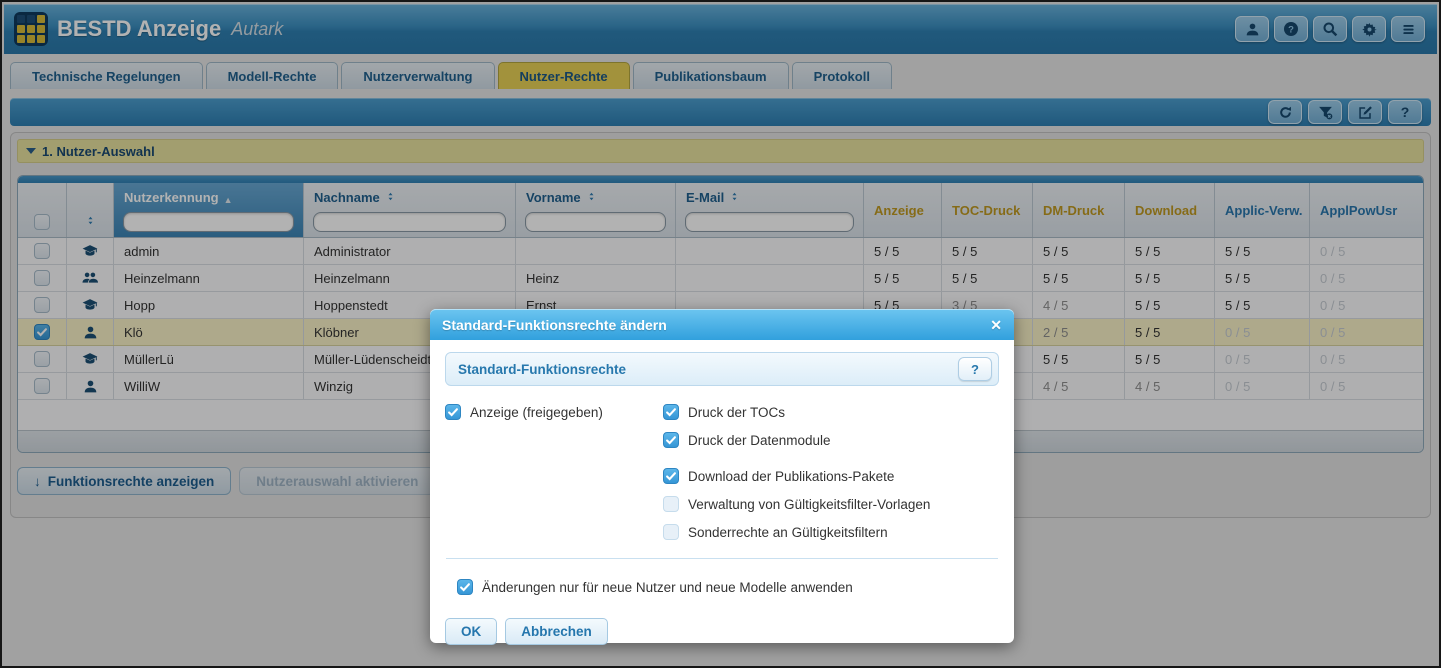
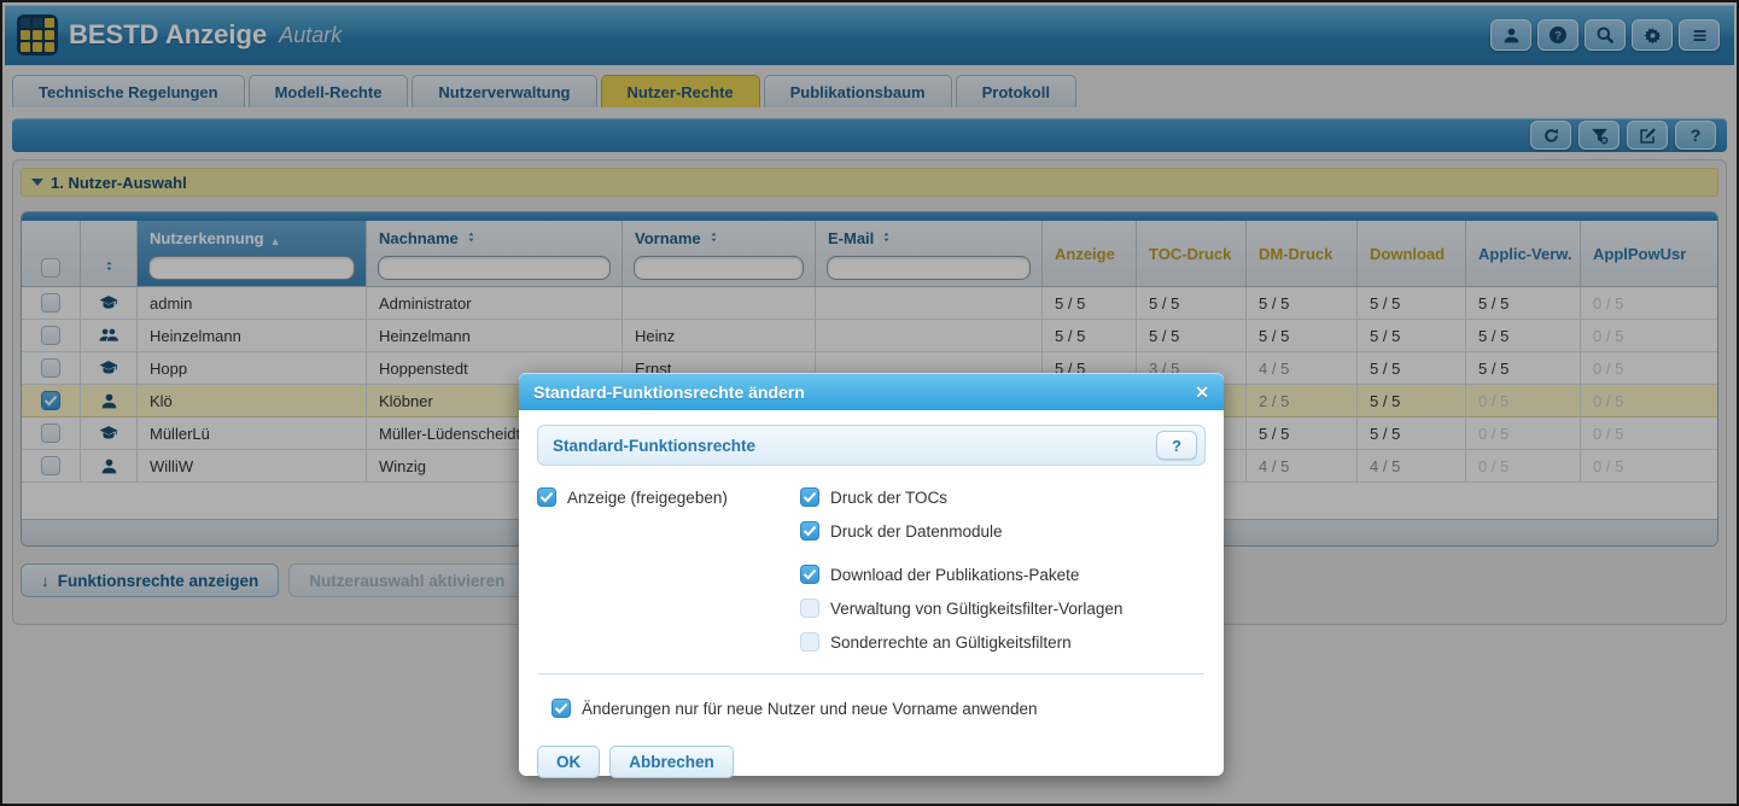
  BESTD Anzeige
  Autark
  ?
  Technische Regelungen
  Modell-Rechte
  Nutzerverwaltung
  Nutzer-Rechte
  Publikationsbaum
  Protokoll
  ?
  1. Nutzer-Auswahl
  Nutzerkennung
  ▲
  Nachname
  Vorname
  E-Mail
  Anzeige
  TOC-Druck
  DM-Druck
  Download
  Applic-Verw.
  ApplPowUsr
  admin
  Administrator
  5 / 5
  5 / 5
  5 / 5
  5 / 5
  5 / 5
  0 / 5
  Heinzelmann
  Heinzelmann
  Heinz
  5 / 5
  5 / 5
  5 / 5
  5 / 5
  5 / 5
  0 / 5
  Hopp
  Hoppenstedt
  Ernst
  5 / 5
  3 / 5
  4 / 5
  5 / 5
  5 / 5
  0 / 5
  Klö
  Klöbner
  2 / 5
  5 / 5
  0 / 5
  0 / 5
  MüllerLü
  Müller-Lüdenscheid
  5 / 5
  5 / 5
  0 / 5
  0 / 5
  WilliW
  Winzig
  4 / 5
  4 / 5
  0 / 5
  0 / 5
  ↓
  Funktionsrechte anzeigen
  Nutzerauswahl aktivieren
  Standard-Funktionsrechte ändern
  ✕
  Standard-Funktionsrechte
  ?
  Anzeige (freigegeben)
  Druck der TOCs
  Druck der Datenmodule
  Download der Publikations-Pakete
  Verwaltung von Gültigkeitsfilter-Vorlagen
  Sonderrechte an Gültigkeitsfiltern
- Änderungen nur für neue Nutzer und neue Modelle anwenden
+ Änderungen nur für neue Nutzer und neue Vorname anwenden
  OK
  Abbrechen
